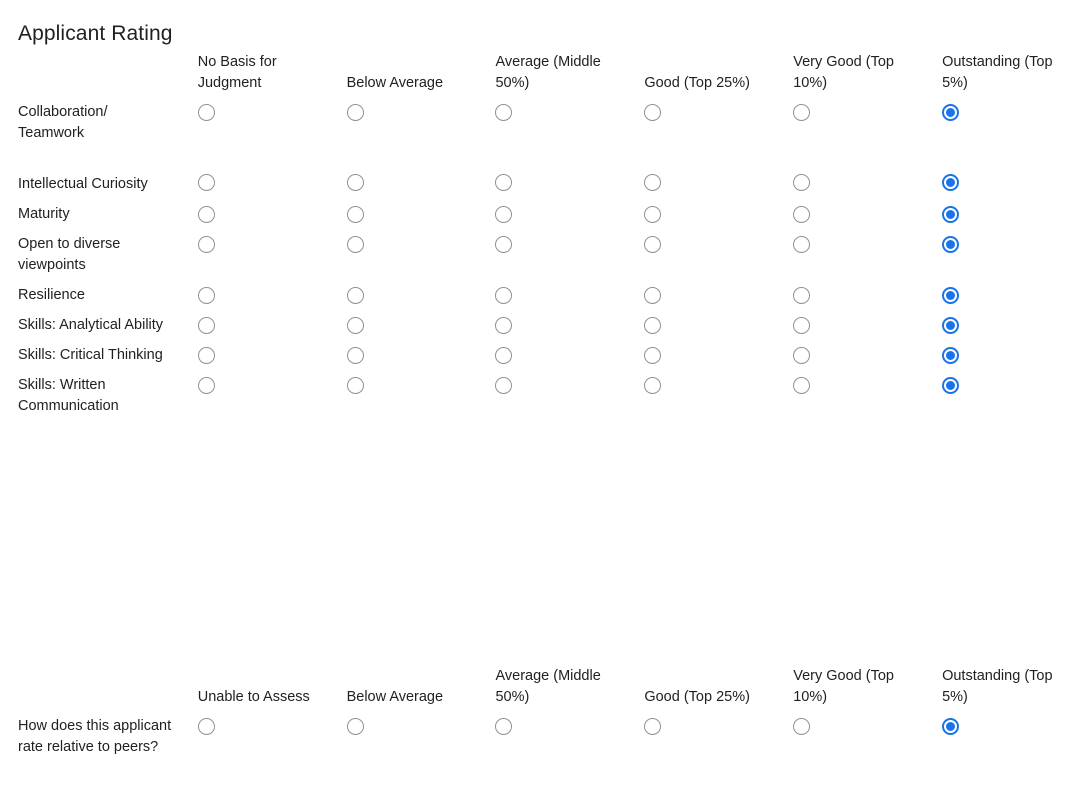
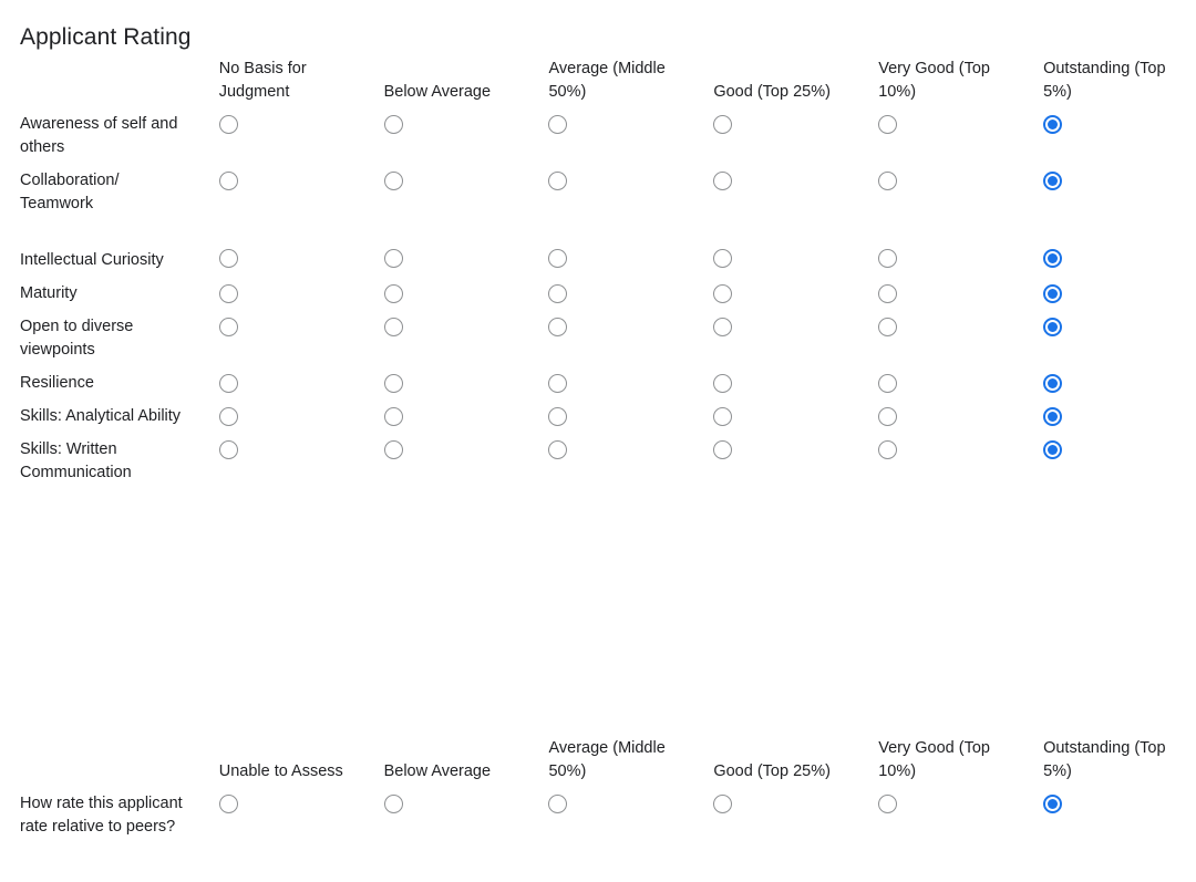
  Applicant Rating
  	No Basis for Judgment	Below Average	Average (Middle 50%)	Good (Top 25%)	Very Good (Top 10%)	Outstanding (Top 5%)
+ Awareness of self and others
  Collaboration/ Teamwork
  Intellectual Curiosity
  Maturity
  Open to diverse viewpoints
  Resilience
  Skills: Analytical Ability
- Skills: Critical Thinking
  Skills: Written Communication
  	Unable to Assess	Below Average	Average (Middle 50%)	Good (Top 25%)	Very Good (Top 10%)	Outstanding (Top 5%)
- How does this applicant rate relative to peers?
+ How rate this applicant rate relative to peers?
